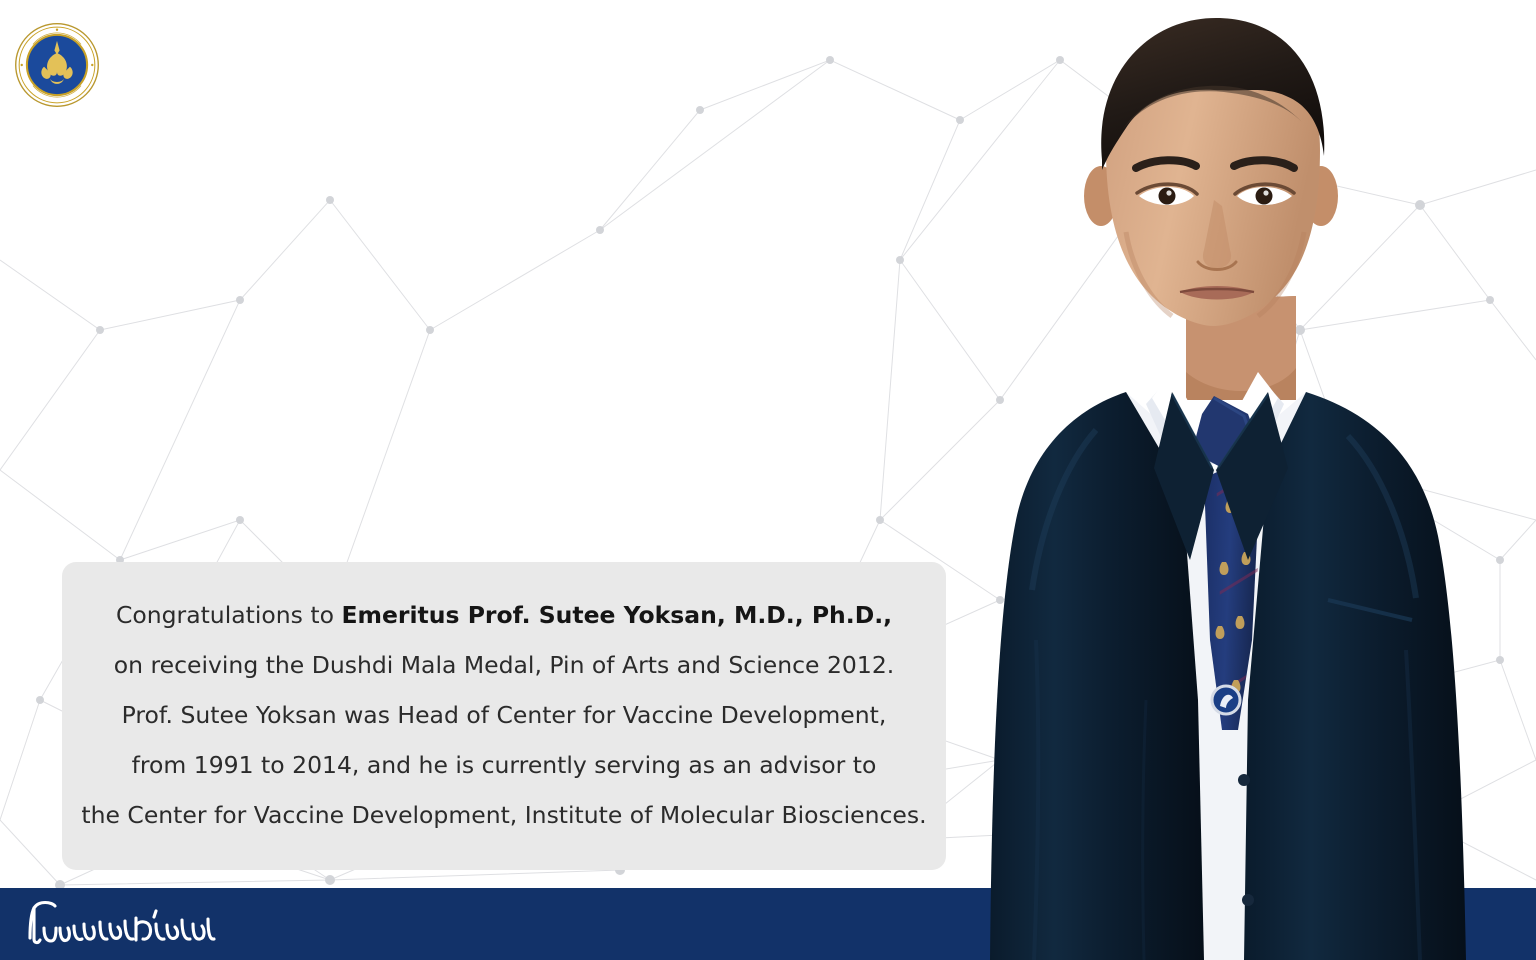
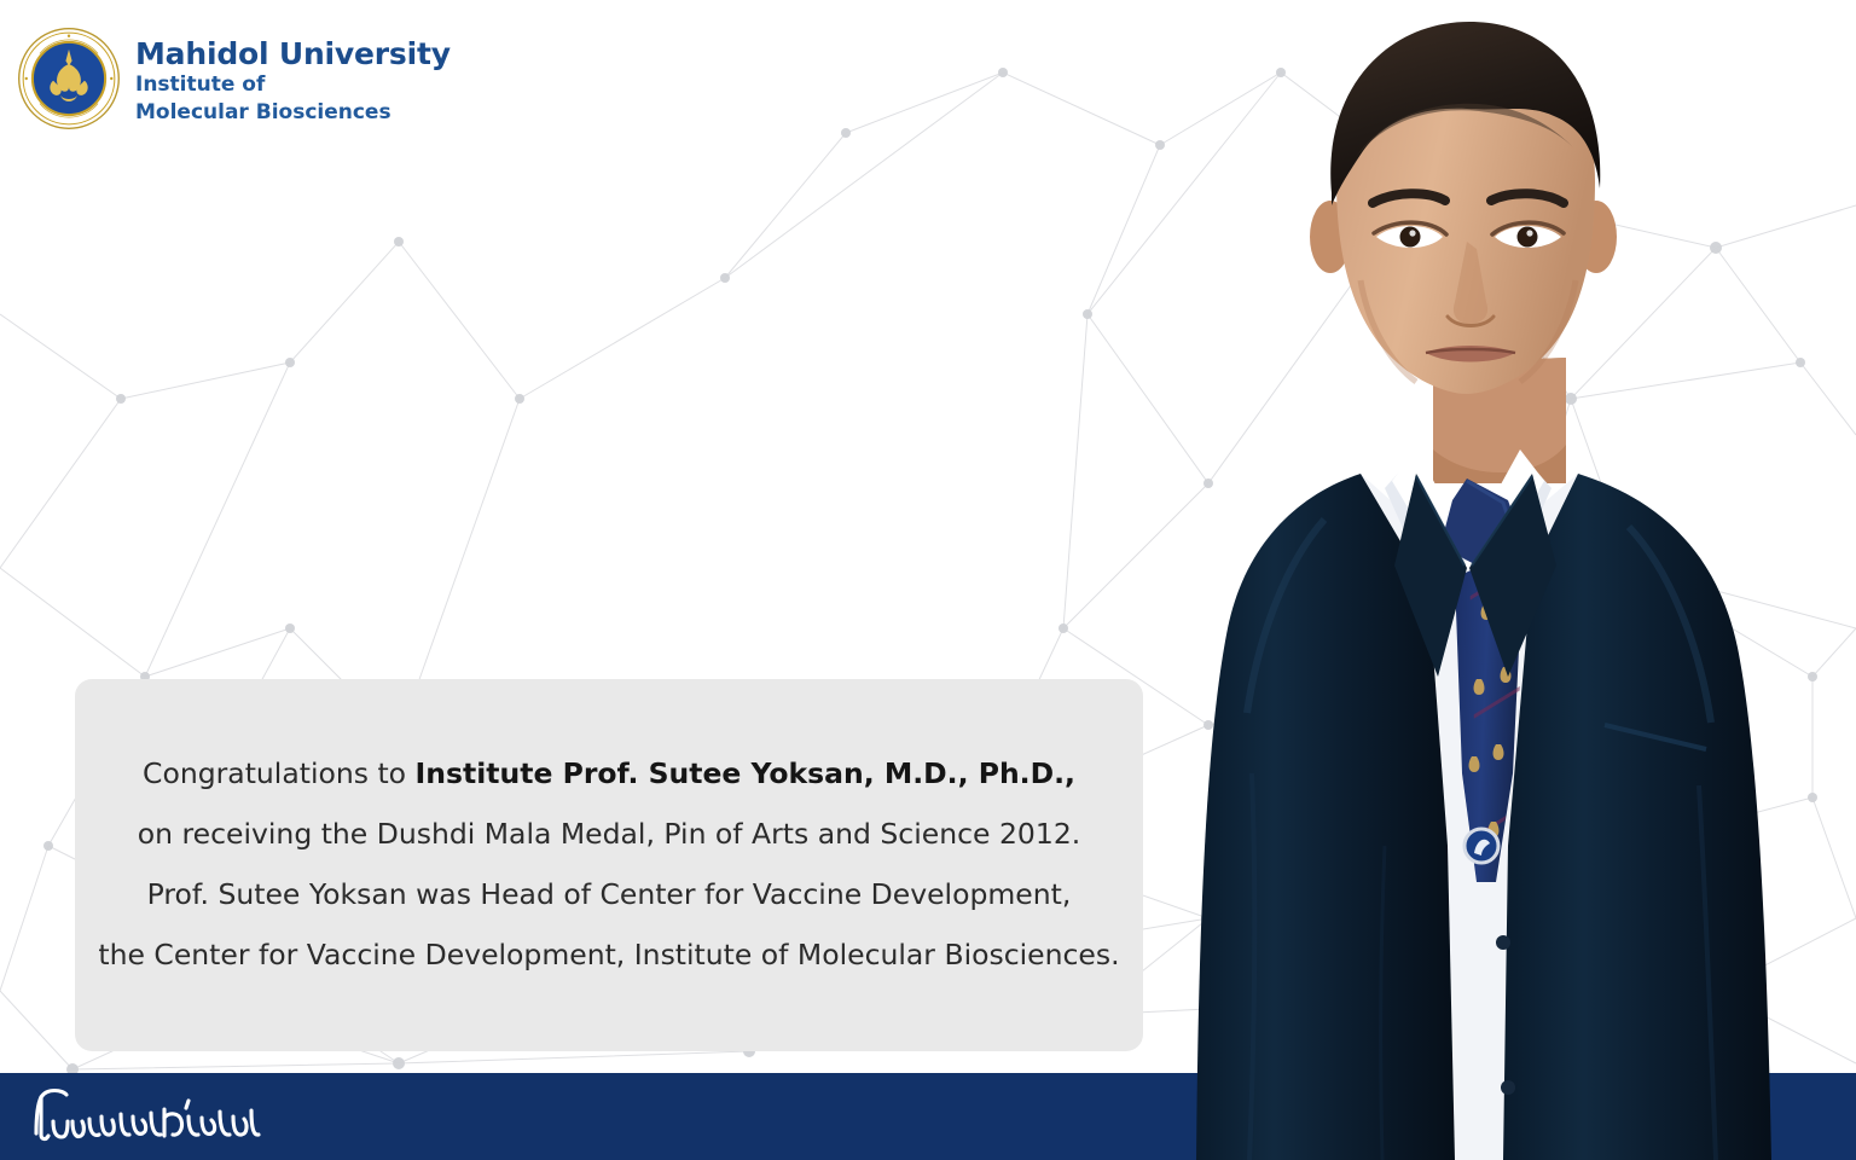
+ Mahidol University
+ Institute of
+ Molecular Biosciences
- Congratulations to Emeritus Prof. Sutee Yoksan, M.D., Ph.D.,
+ Congratulations to Institute Prof. Sutee Yoksan, M.D., Ph.D.,
  on receiving the Dushdi Mala Medal, Pin of Arts and Science 2012.
  Prof. Sutee Yoksan was Head of Center for Vaccine Development,
- from 1991 to 2014, and he is currently serving as an advisor to
  the Center for Vaccine Development, Institute of Molecular Biosciences.
